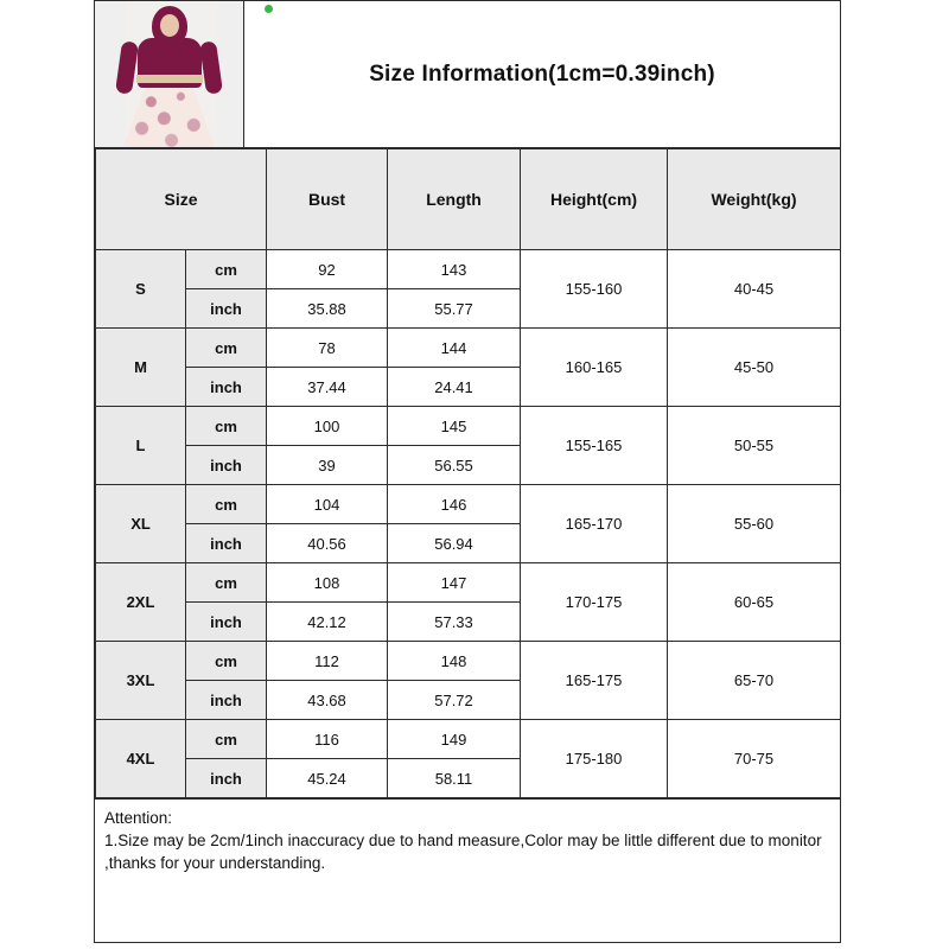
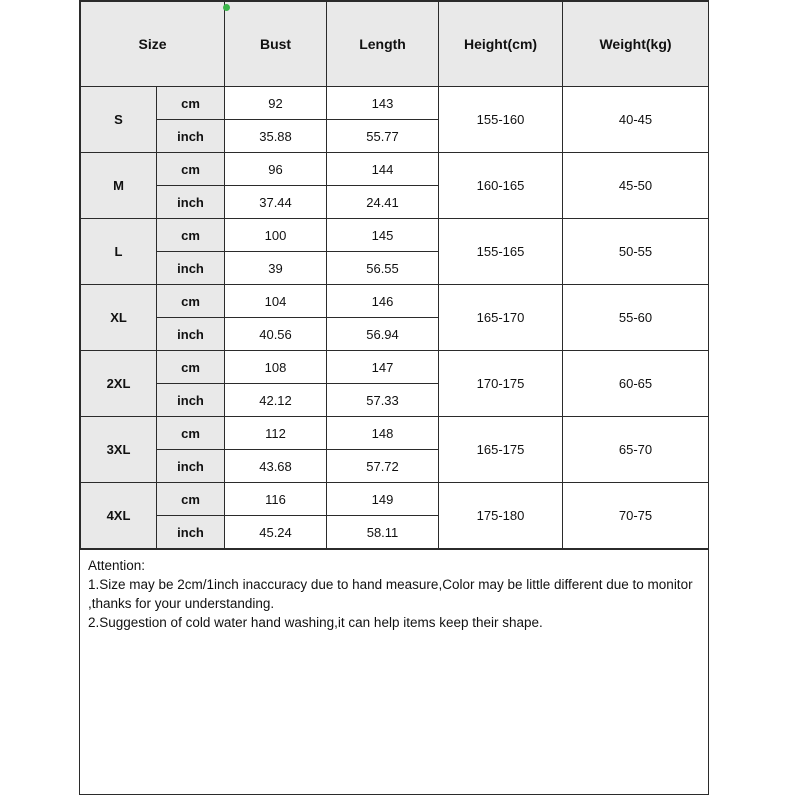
- Size Information(1cm=0.39inch)
  Size	Bust	Length	Height(cm)	Weight(kg)
  S	cm	92	143	155-160	40-45
  inch	35.88	55.77
- M	cm	78	144	160-165	45-50
+ M	cm	96	144	160-165	45-50
  inch	37.44	24.41
  L	cm	100	145	155-165	50-55
  inch	39	56.55
  XL	cm	104	146	165-170	55-60
  inch	40.56	56.94
  2XL	cm	108	147	170-175	60-65
  inch	42.12	57.33
  3XL	cm	112	148	165-175	65-70
  inch	43.68	57.72
  4XL	cm	116	149	175-180	70-75
  inch	45.24	58.11
  Attention:
  1.Size may be 2cm/1inch inaccuracy due to hand measure,Color may be little different due to monitor ,thanks for your understanding.
+ 2.Suggestion of cold water hand washing,it can help items keep their shape.
